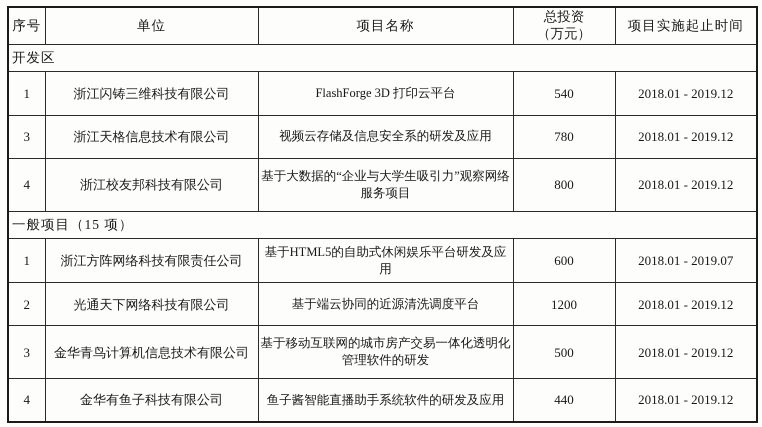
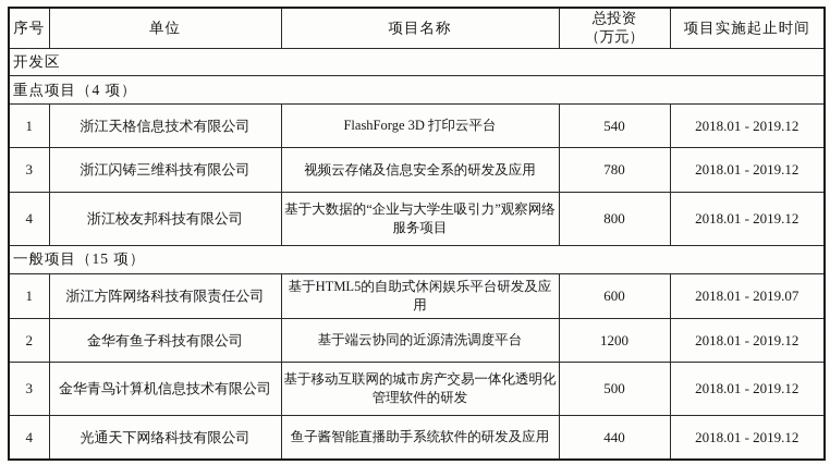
  序号	单位	项目名称	总投资 （万元）	项目实施起止时间
  开发区
+ 重点项目（4 项）
- 1	浙江闪铸三维科技有限公司	FlashForge 3D 打印云平台	540	2018.01 - 2019.12
+ 1	浙江天格信息技术有限公司	FlashForge 3D 打印云平台	540	2018.01 - 2019.12
- 3	浙江天格信息技术有限公司	视频云存储及信息安全系的研发及应用	780	2018.01 - 2019.12
+ 3	浙江闪铸三维科技有限公司	视频云存储及信息安全系的研发及应用	780	2018.01 - 2019.12
  4	浙江校友邦科技有限公司	基于大数据的“企业与大学生吸引力”观察网络服务项目	800	2018.01 - 2019.12
  一般项目（15 项）
  1	浙江方阵网络科技有限责任公司	基于HTML5的自助式休闲娱乐平台研发及应用	600	2018.01 - 2019.07
- 2	光通天下网络科技有限公司	基于端云协同的近源清洗调度平台	1200	2018.01 - 2019.12
+ 2	金华有鱼子科技有限公司	基于端云协同的近源清洗调度平台	1200	2018.01 - 2019.12
  3	金华青鸟计算机信息技术有限公司	基于移动互联网的城市房产交易一体化透明化管理软件的研发	500	2018.01 - 2019.12
- 4	金华有鱼子科技有限公司	鱼子酱智能直播助手系统软件的研发及应用	440	2018.01 - 2019.12
+ 4	光通天下网络科技有限公司	鱼子酱智能直播助手系统软件的研发及应用	440	2018.01 - 2019.12
